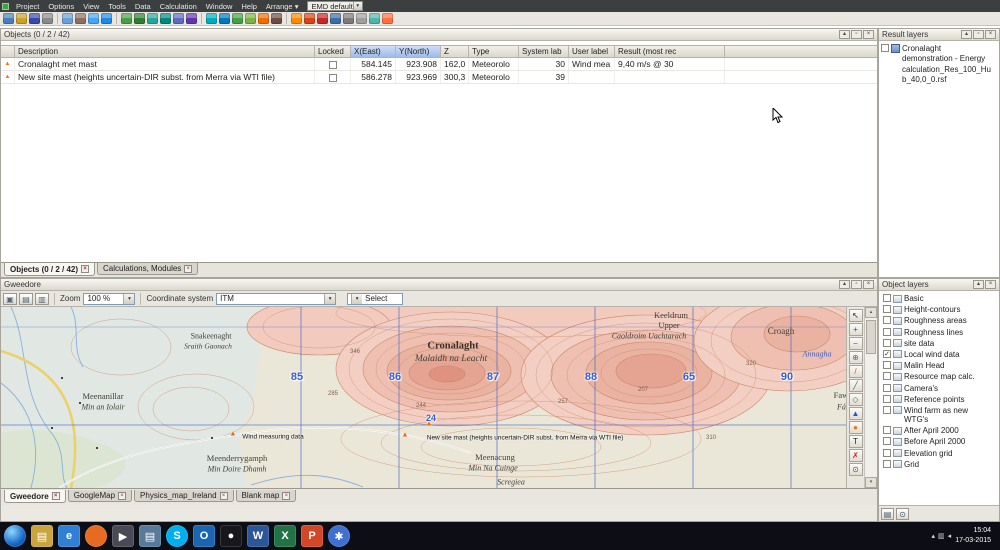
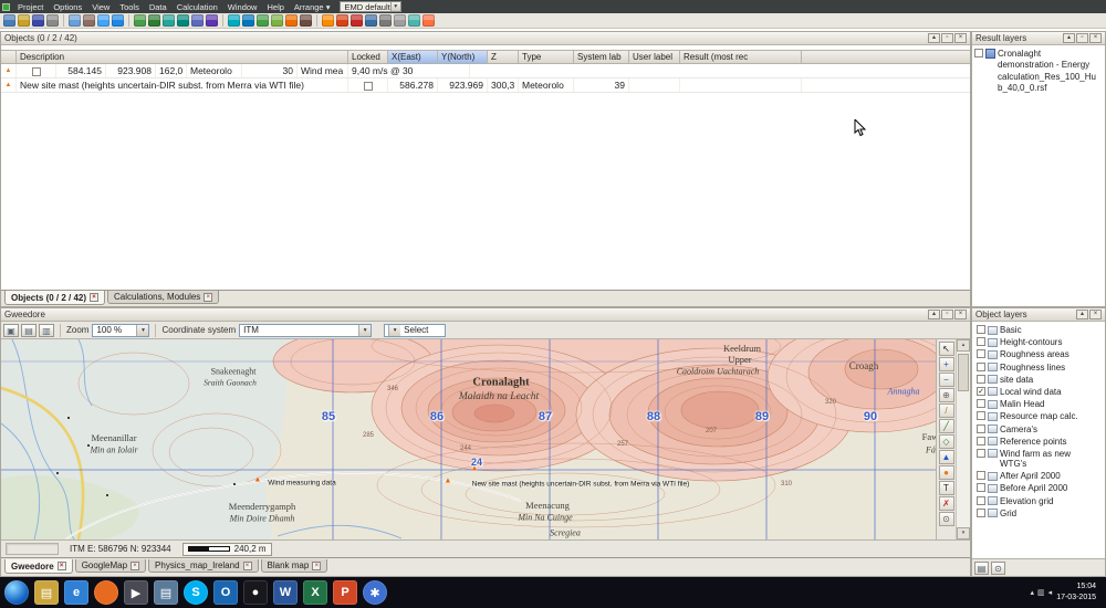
  Project
  Options
  View
  Tools
  Data
  Calculation
  Window
  Help
  Arrange ▾
  EMD default
  Objects (0 / 2 / 42)
  Description
  Locked
  X(East)
  Y(North)
  Z
  Type
  System lab
  User label
  Result (most rec
- Cronalaght met mast
  584.145
  923.908
  162,0
  Meteorolo
  30
  Wind mea
  9,40 m/s @ 30
  New site mast (heights uncertain-DIR subst. from Merra via WTI file)
  586.278
  923.969
  300,3
  Meteorolo
  39
  Objects (0 / 2 / 42)
  Calculations, Modules
  Result layers
  Cronalaght demonstration - Energy calculation_Res_100_Hub_40,0_0.rsf
  Gweedore
  ▣
  ▤
  ▥
  Zoom
  100 %
  Coordinate system
  ITM
  Select
  Snakeenaght
  Sraith Gaonach
  Cronalaght
  Malaidh na Leacht
  Keeldrum
  Upper
  Caoldroim Uachtarach
  Croagh
  Annagha
  Meenanillar
  Min an Iolair
  Faw
  Meenderrygamph
  Min Doire Dhamh
  Meenacung
  Min Na Cuinge
  Scregiea
  85
  86
  87
  88
- 65
+ 89
  90
  24
  ↖
  +
  −
  ⊕
  /
  ╱
  ◇
  ▲
  ●
  T
  ✗
  ⊙
+ ITM E: 586796 N: 923344
+ 240,2 m
  Gweedore
  GoogleMap
  Physics_map_Ireland
  Blank map
  Object layers
  Basic
  Height-contours
  Roughness areas
  Roughness lines
  site data
  Local wind data
  Malin Head
  Resource map calc.
  Camera's
  Reference points
  Wind farm as new WTG's
  After April 2000
  Before April 2000
  Elevation grid
  Grid
  ▤
  ⊙
  ▤
  e
  ▶
  ▤
  S
  O
  ●
  W
  X
  P
  ✱
